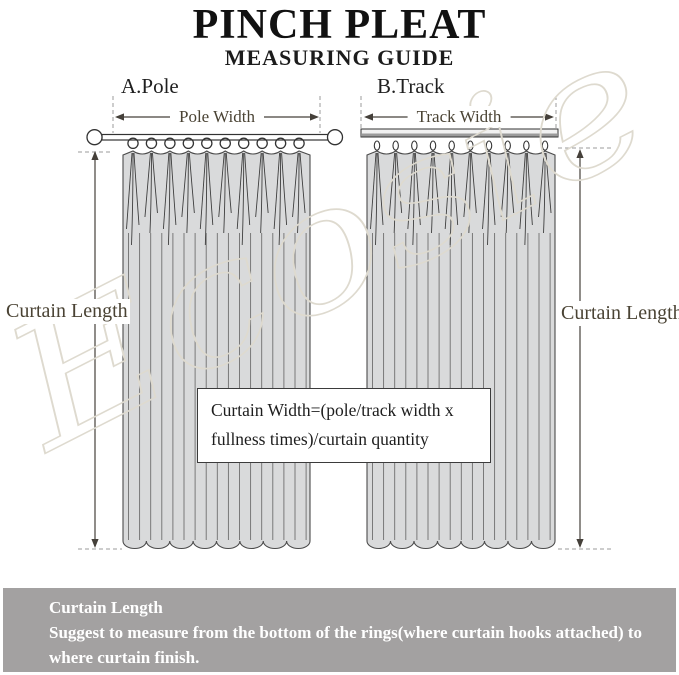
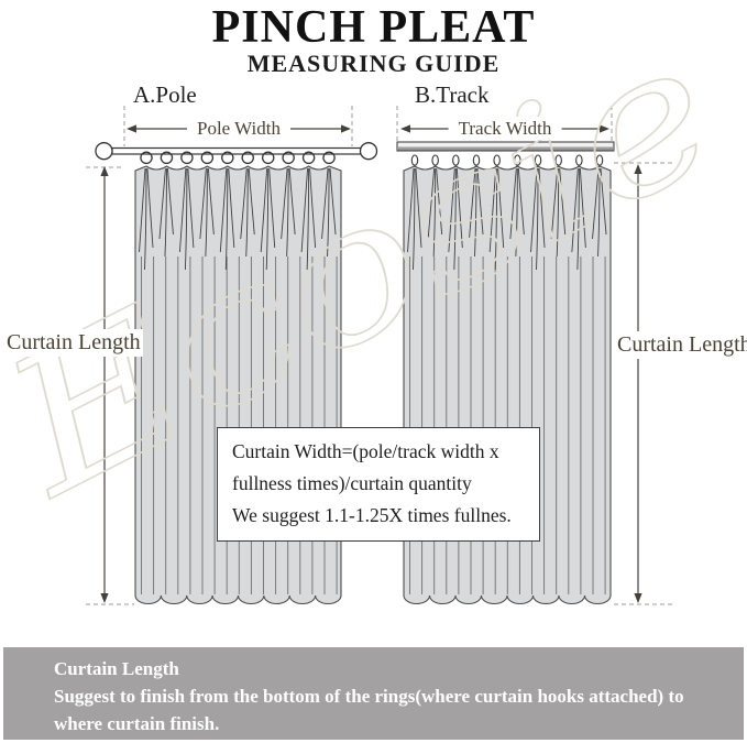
  PINCH PLEAT
  MEASURING GUIDE
  A.Pole
  B.Track
  Pole Width
  Track Width
  Curtain Length
  Curtain Length
  Curtain Width=(pole/track width x
  fullness times)/curtain quantity
+ We suggest 1.1-1.25X times fullnes.
  Curtain Length
- Suggest to measure from the bottom of the rings(where curtain hooks attached) to
+ Suggest to finish from the bottom of the rings(where curtain hooks attached) to
  where curtain finish.
